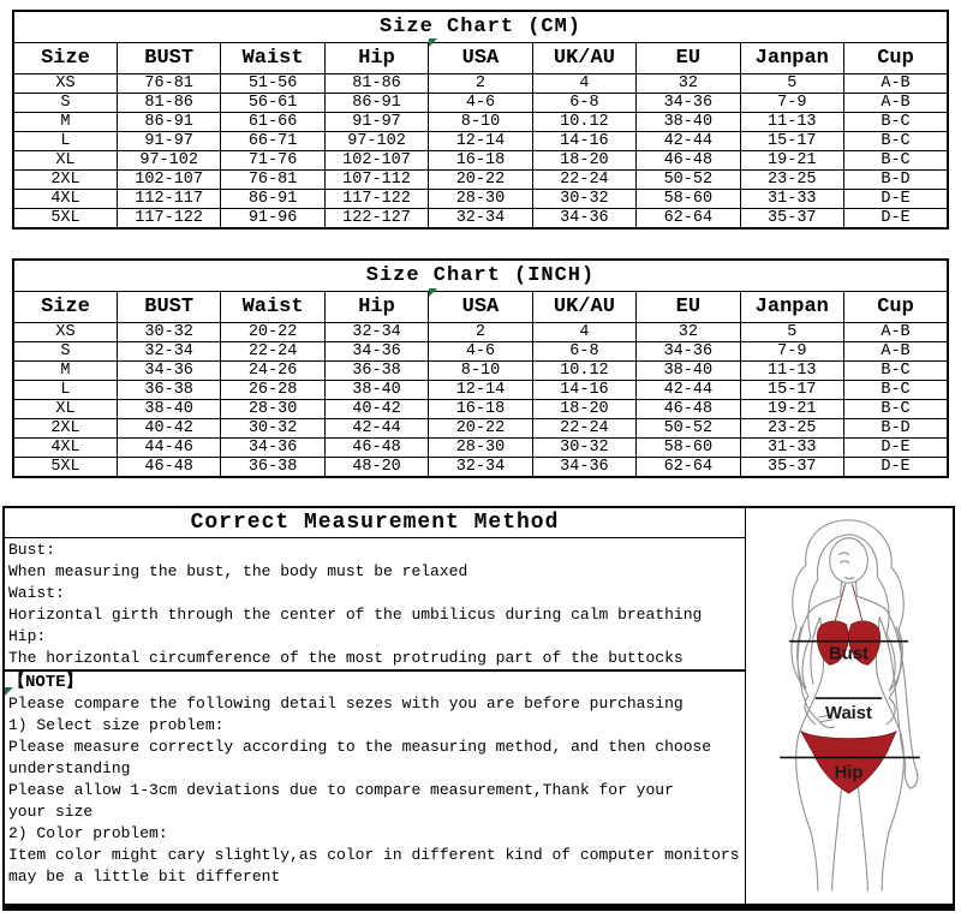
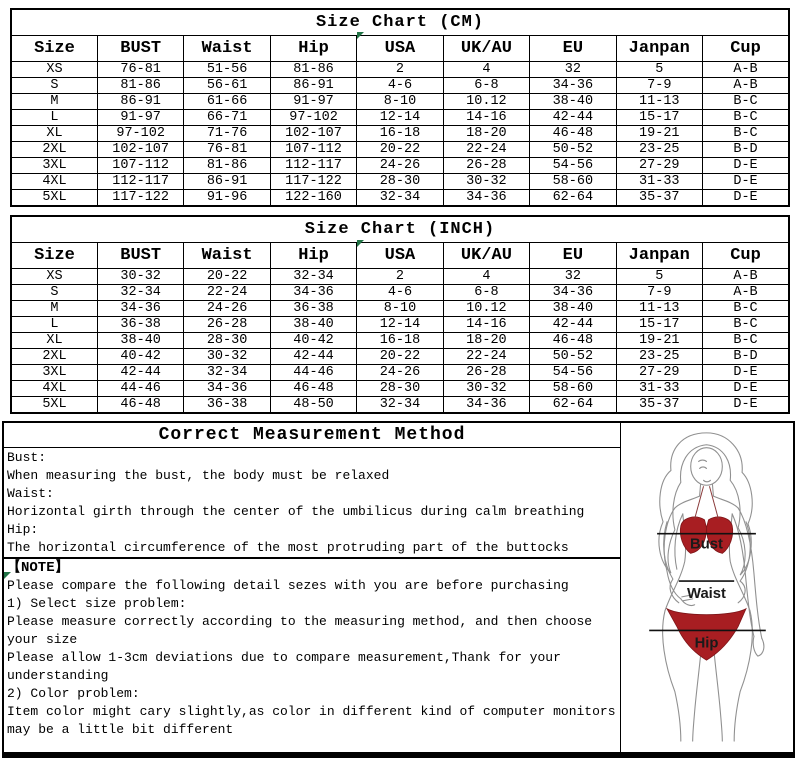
  Size Chart (CM)
  Size	BUST	Waist	Hip	USA	UK/AU	EU	Janpan	Cup
  XS	76-81	51-56	81-86	2	4	32	5	A-B
  S	81-86	56-61	86-91	4-6	6-8	34-36	7-9	A-B
  M	86-91	61-66	91-97	8-10	10.12	38-40	11-13	B-C
  L	91-97	66-71	97-102	12-14	14-16	42-44	15-17	B-C
  XL	97-102	71-76	102-107	16-18	18-20	46-48	19-21	B-C
  2XL	102-107	76-81	107-112	20-22	22-24	50-52	23-25	B-D
+ 3XL	107-112	81-86	112-117	24-26	26-28	54-56	27-29	D-E
  4XL	112-117	86-91	117-122	28-30	30-32	58-60	31-33	D-E
- 5XL	117-122	91-96	122-127	32-34	34-36	62-64	35-37	D-E
+ 5XL	117-122	91-96	122-160	32-34	34-36	62-64	35-37	D-E
  Size Chart (INCH)
  Size	BUST	Waist	Hip	USA	UK/AU	EU	Janpan	Cup
  XS	30-32	20-22	32-34	2	4	32	5	A-B
  S	32-34	22-24	34-36	4-6	6-8	34-36	7-9	A-B
  M	34-36	24-26	36-38	8-10	10.12	38-40	11-13	B-C
  L	36-38	26-28	38-40	12-14	14-16	42-44	15-17	B-C
  XL	38-40	28-30	40-42	16-18	18-20	46-48	19-21	B-C
  2XL	40-42	30-32	42-44	20-22	22-24	50-52	23-25	B-D
+ 3XL	42-44	32-34	44-46	24-26	26-28	54-56	27-29	D-E
  4XL	44-46	34-36	46-48	28-30	30-32	58-60	31-33	D-E
- 5XL	46-48	36-38	48-20	32-34	34-36	62-64	35-37	D-E
+ 5XL	46-48	36-38	48-50	32-34	34-36	62-64	35-37	D-E
  Correct Measurement Method
  Bust:
  When measuring the bust, the body must be relaxed
  Waist:
  Horizontal girth through the center of the umbilicus during calm breathing
  Hip:
  The horizontal circumference of the most protruding part of the buttocks
  【NOTE】
  Please compare the following detail sezes with you are before purchasing
  1) Select size problem:
  Please measure correctly according to the measuring method, and then choose
- understanding
+ your size
  Please allow 1-3cm deviations due to compare measurement,Thank for your
- your size
+ understanding
  2) Color problem:
  Item color might cary slightly,as color in different kind of computer monitors
  may be a little bit different
  Bust
  Waist
  Hip
